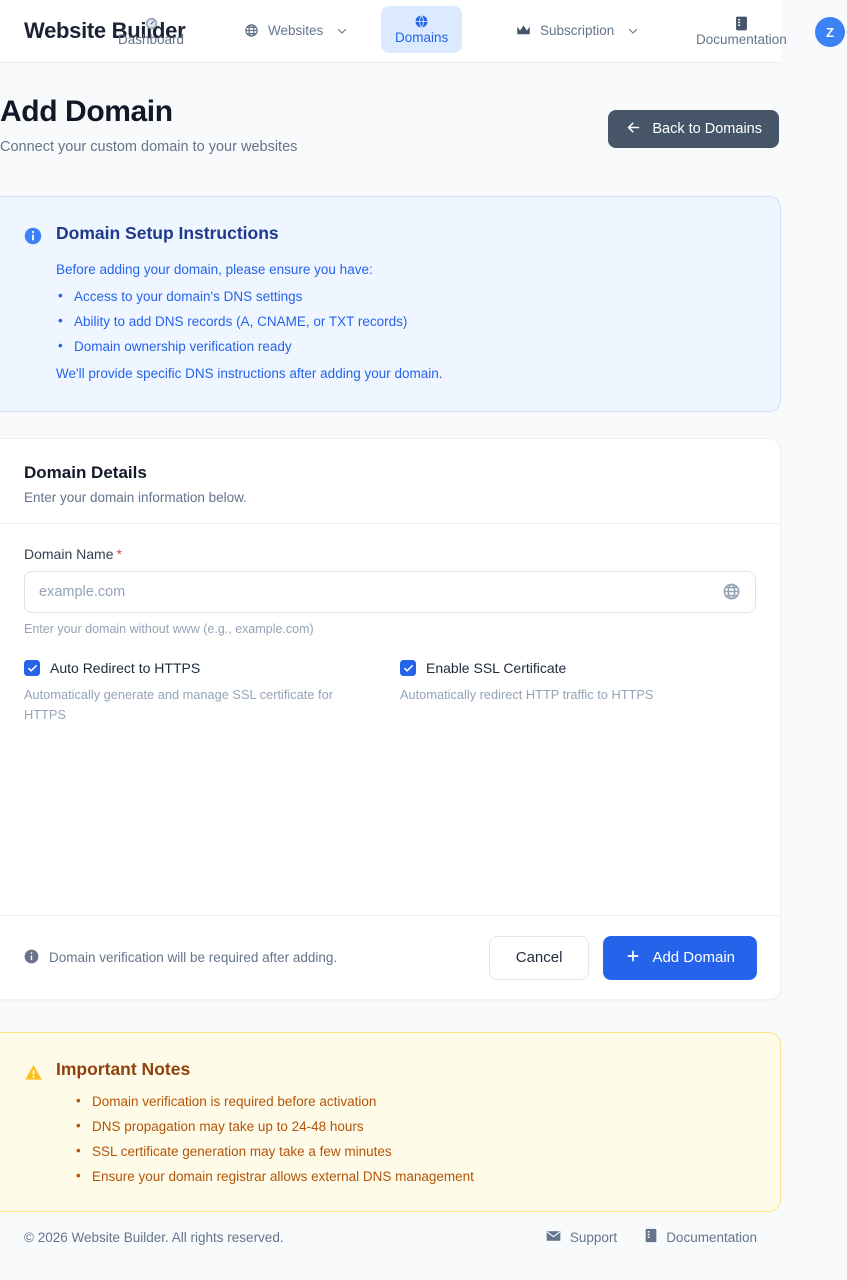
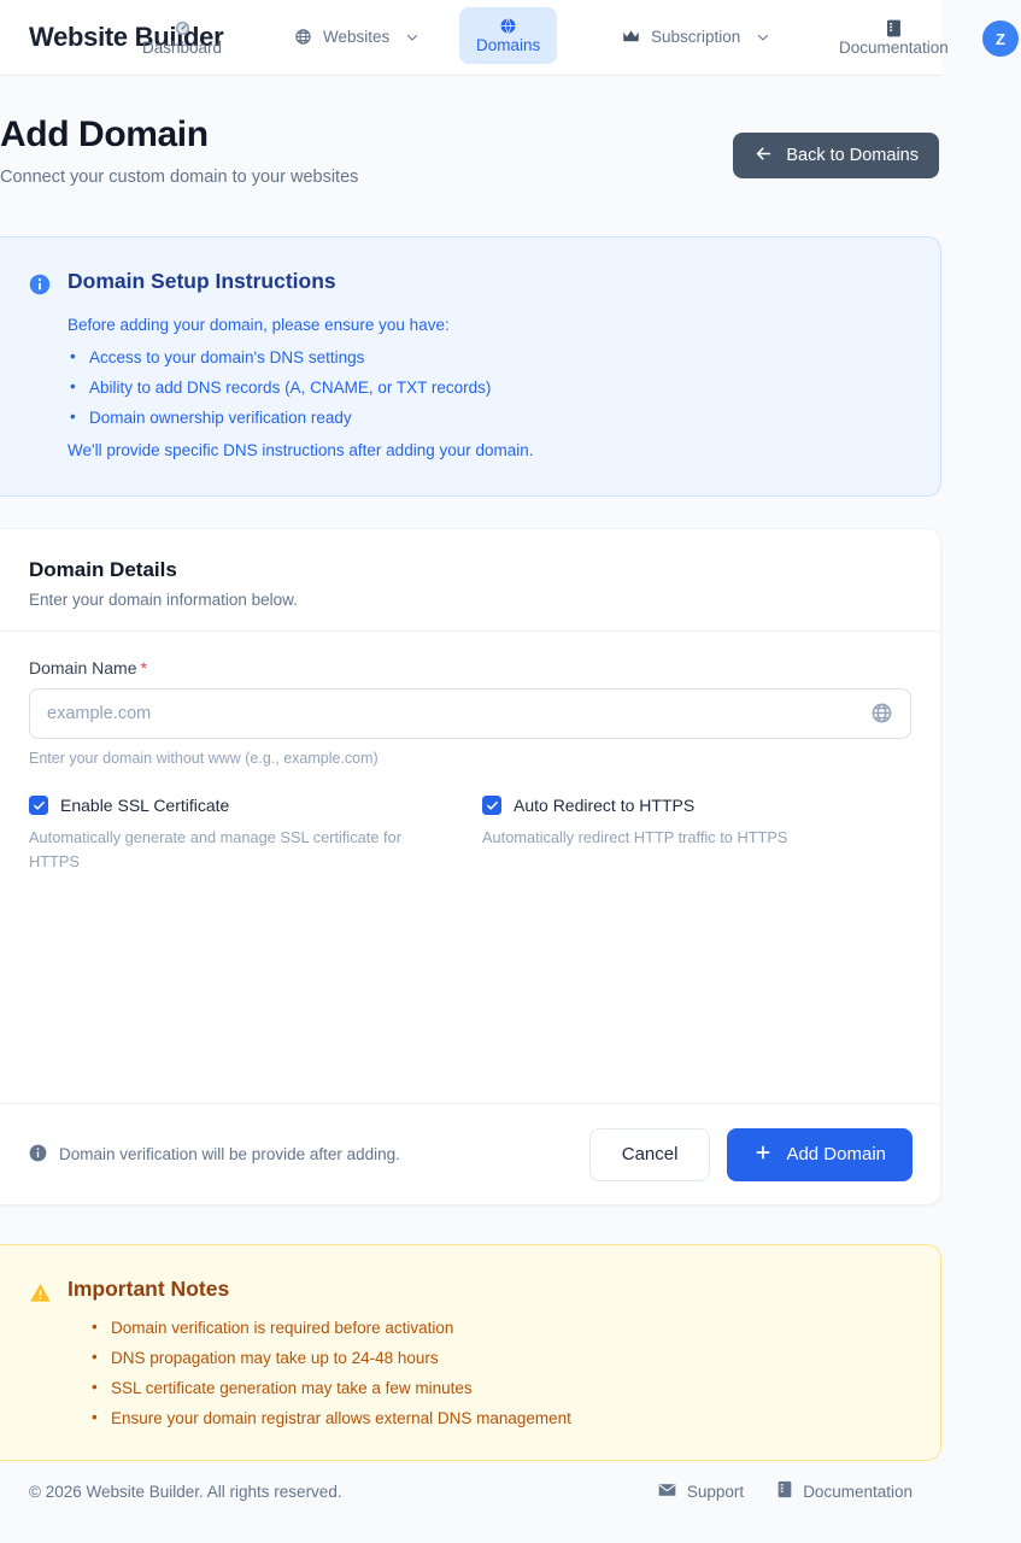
  Website Builder
  Dashboard
  Websites
  Domains
  Subscription
  Documentation
  Z
  Add Domain
  Connect your custom domain to your websites
  Back to Domains
  Domain Setup Instructions
  Before adding your domain, please ensure you have:
  Access to your domain's DNS settings
  Ability to add DNS records (A, CNAME, or TXT records)
  Domain ownership verification ready
  We'll provide specific DNS instructions after adding your domain.
  Domain Details
  Enter your domain information below.
  Domain Name *
  example.com
  Enter your domain without www (e.g., example.com)
- Auto Redirect to HTTPS
+ Enable SSL Certificate
  Automatically generate and manage SSL certificate for HTTPS
- Enable SSL Certificate
+ Auto Redirect to HTTPS
  Automatically redirect HTTP traffic to HTTPS
- Domain verification will be required after adding.
+ Domain verification will be provide after adding.
  Cancel
  Add Domain
  Important Notes
  Domain verification is required before activation
  DNS propagation may take up to 24-48 hours
  SSL certificate generation may take a few minutes
  Ensure your domain registrar allows external DNS management
  © 2026 Website Builder. All rights reserved.
  Support
  Documentation
